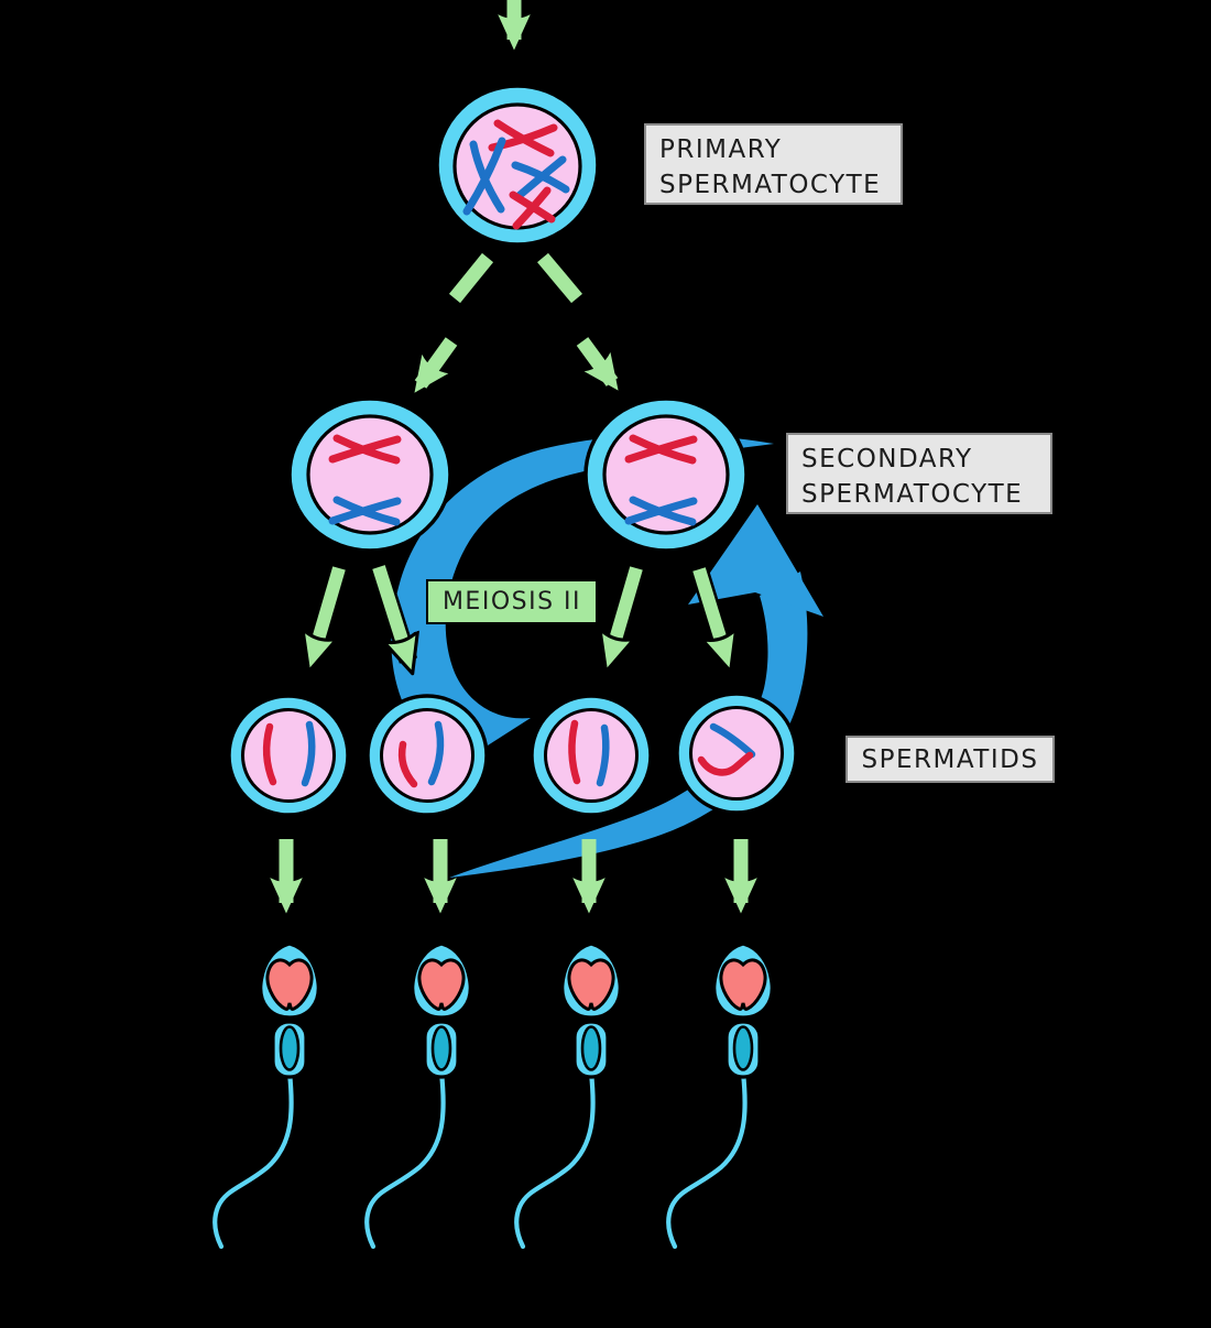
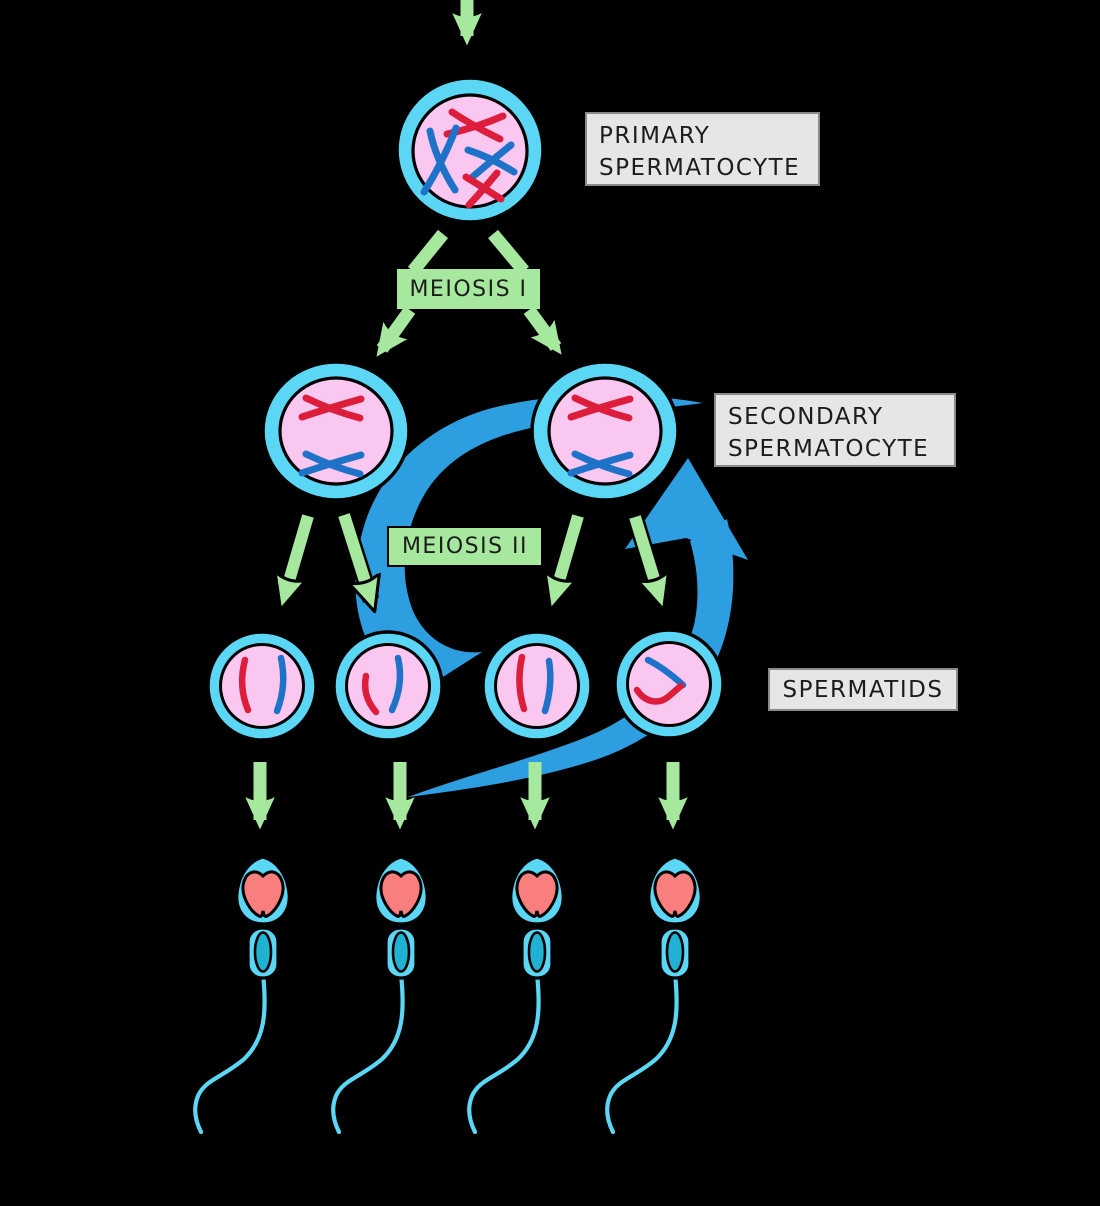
  PRIMARY
  SPERMATOCYTE
+ MEIOSIS I
  SECONDARY
  SPERMATOCYTE
  MEIOSIS II
  SPERMATIDS
